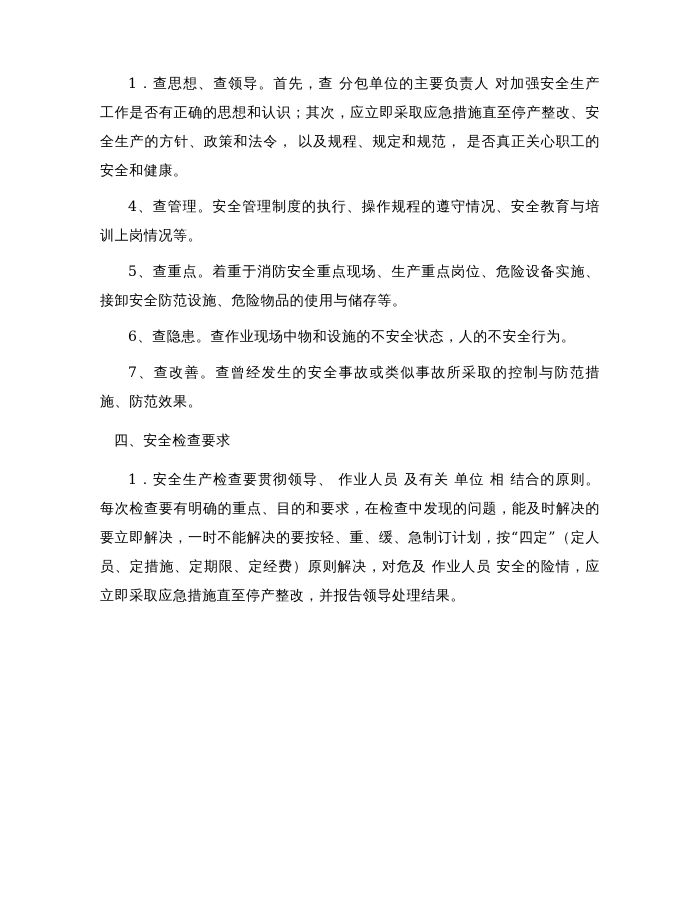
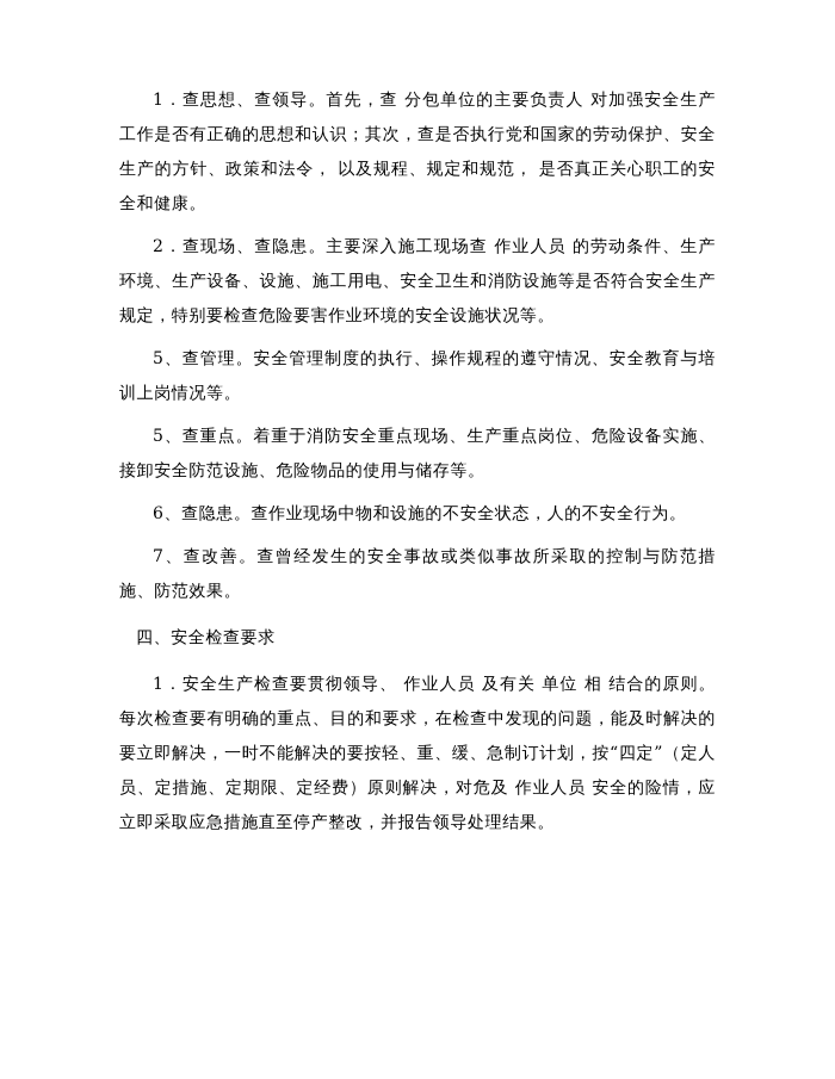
- 1．查思想、查领导。首先，查 分包单位的主要负责人 对加强安全生产工作是否有正确的思想和认识；其次，应立即采取应急措施直至停产整改、安全生产的方针、政策和法令， 以及规程、规定和规范， 是否真正关心职工的安全和健康。
+ 1．查思想、查领导。首先，查 分包单位的主要负责人 对加强安全生产工作是否有正确的思想和认识；其次，查是否执行党和国家的劳动保护、安全生产的方针、政策和法令， 以及规程、规定和规范， 是否真正关心职工的安全和健康。
+ 2．查现场、查隐患。主要深入施工现场查 作业人员 的劳动条件、生产环境、生产设备、设施、施工用电、安全卫生和消防设施等是否符合安全生产规定，特别要检查危险要害作业环境的安全设施状况等。
- 4、查管理。安全管理制度的执行、操作规程的遵守情况、安全教育与培训上岗情况等。
+ 5、查管理。安全管理制度的执行、操作规程的遵守情况、安全教育与培训上岗情况等。
  5、查重点。着重于消防安全重点现场、生产重点岗位、危险设备实施、接卸安全防范设施、危险物品的使用与储存等。
  6、查隐患。查作业现场中物和设施的不安全状态，人的不安全行为。
  7、查改善。查曾经发生的安全事故或类似事故所采取的控制与防范措施、防范效果。
  四、安全检查要求
  1．安全生产检查要贯彻领导、 作业人员 及有关 单位 相 结合的原则。每次检查要有明确的重点、目的和要求，在检查中发现的问题，能及时解决的要立即解决，一时不能解决的要按轻、重、缓、急制订计划，按“四定”（定人员、定措施、定期限、定经费）原则解决，对危及 作业人员 安全的险情，应立即采取应急措施直至停产整改，并报告领导处理结果。
